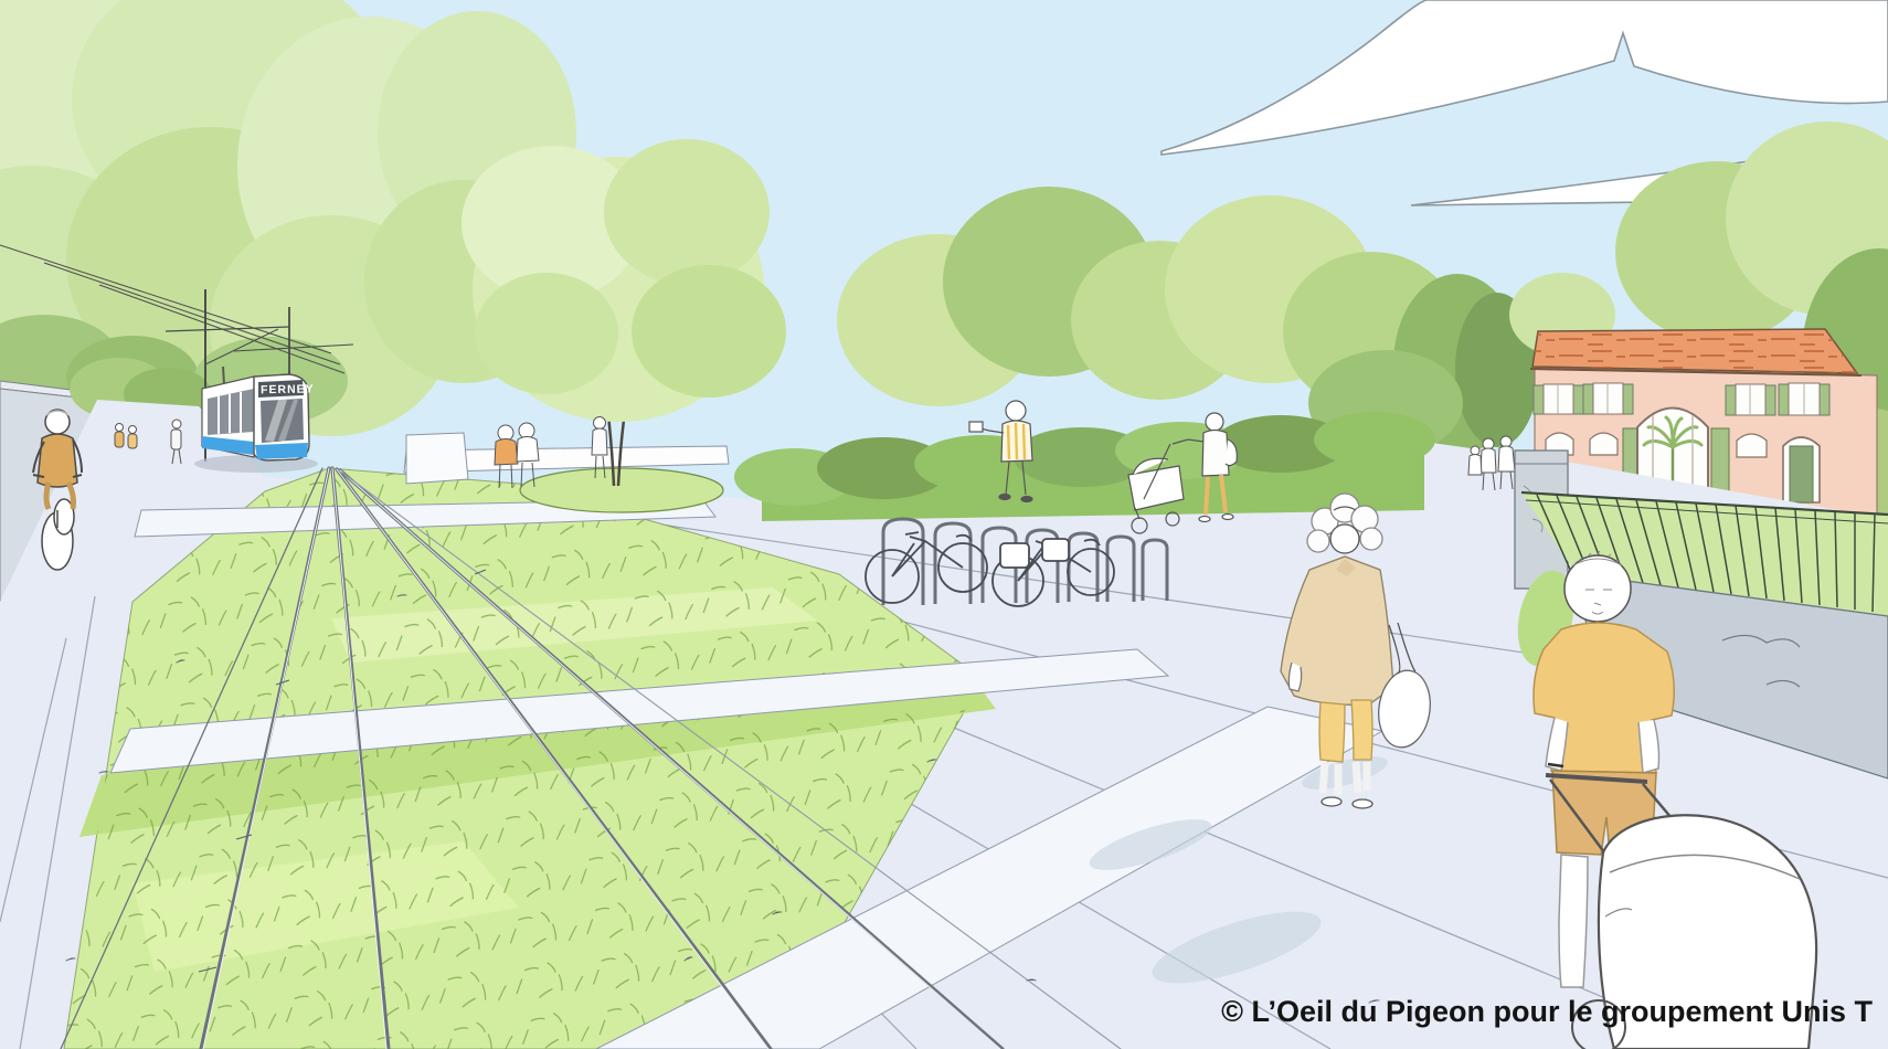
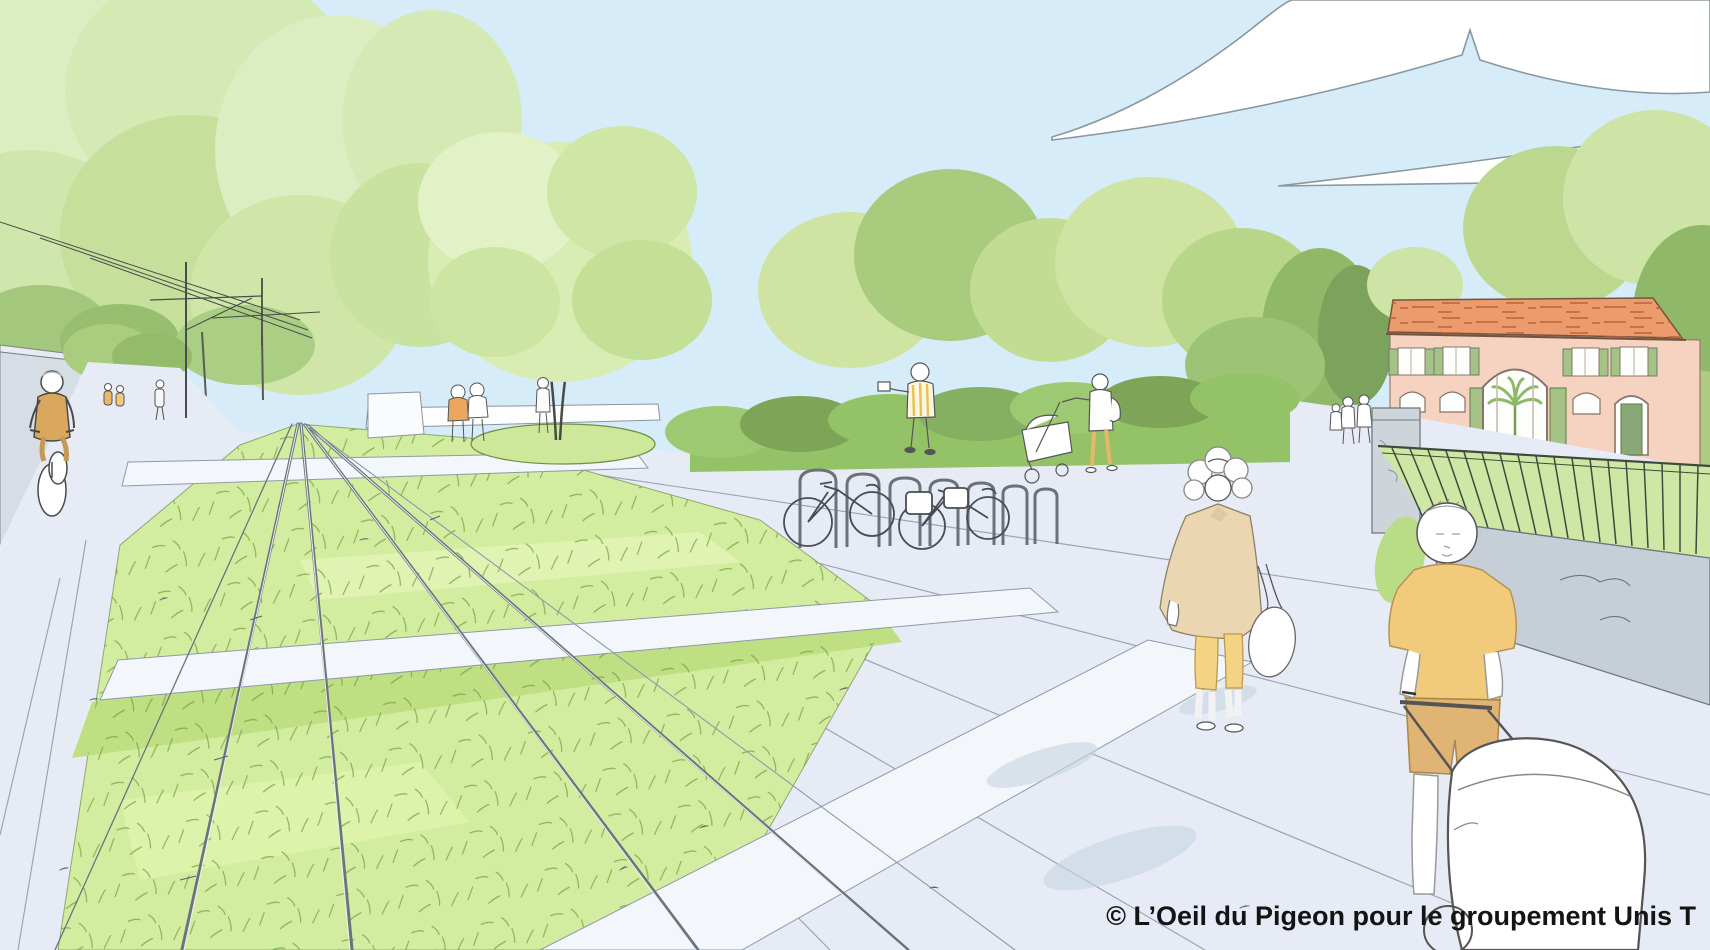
- FERNEY
  © L’Oeil du Pigeon pour le groupement Unis T
